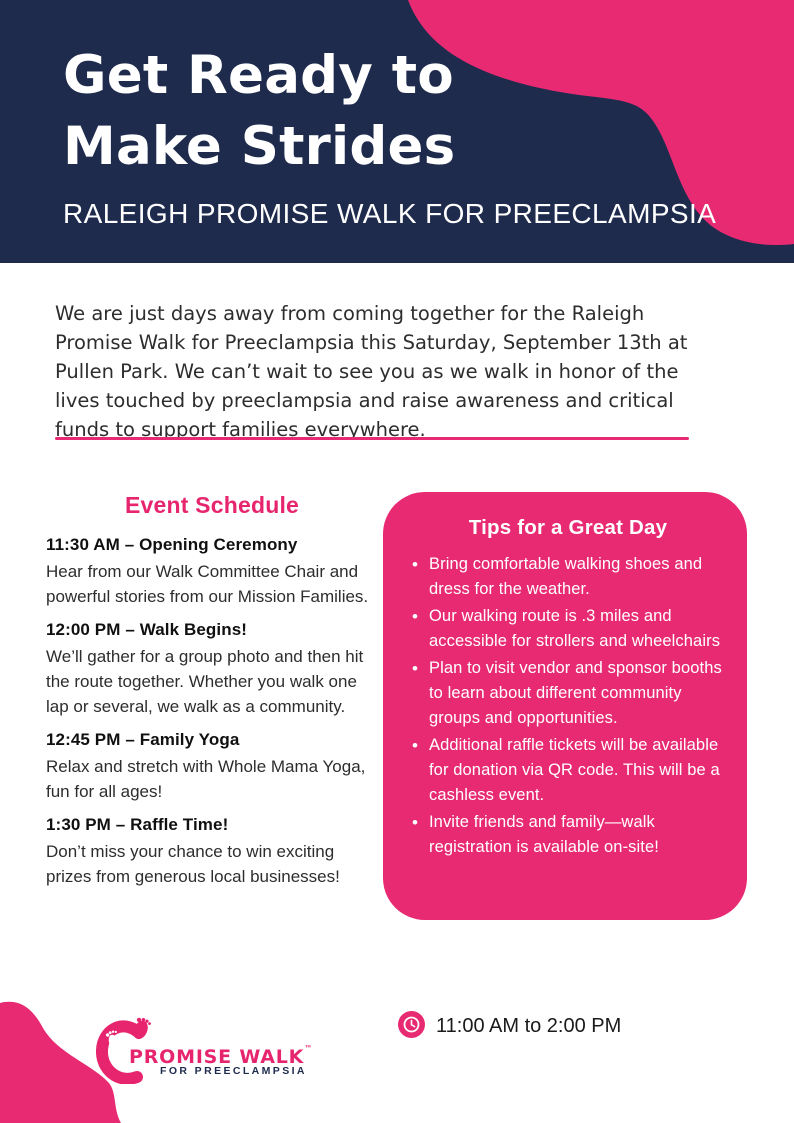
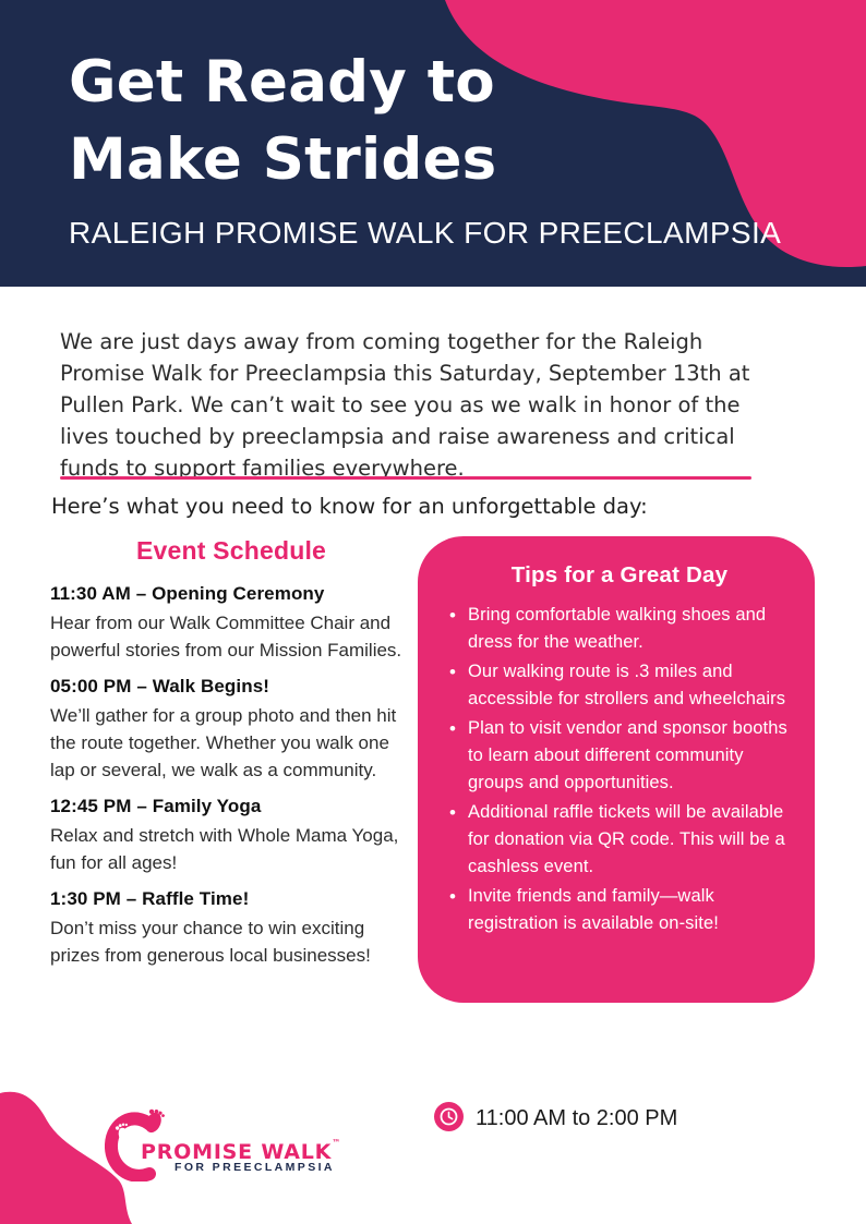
  Get Ready to
  Make Strides
  RALEIGH PROMISE WALK FOR PREECLAMPSIA
  We are just days away from coming together for the Raleigh Promise Walk for Preeclampsia this Saturday, September 13th at Pullen Park. We can’t wait to see you as we walk in honor of the lives touched by preeclampsia and raise awareness and critical funds to support families everywhere.
+ Here’s what you need to know for an unforgettable day:
  Event Schedule
  11:30 AM – Opening Ceremony
  Hear from our Walk Committee Chair and powerful stories from our Mission Families.
- 12:00 PM – Walk Begins!
+ 05:00 PM – Walk Begins!
  We’ll gather for a group photo and then hit the route together. Whether you walk one lap or several, we walk as a community.
  12:45 PM – Family Yoga
  Relax and stretch with Whole Mama Yoga, fun for all ages!
  1:30 PM – Raffle Time!
  Don’t miss your chance to win exciting prizes from generous local businesses!
  Tips for a Great Day
  Bring comfortable walking shoes and dress for the weather.
  Our walking route is .3 miles and accessible for strollers and wheelchairs
  Plan to visit vendor and sponsor booths to learn about different community groups and opportunities.
  Additional raffle tickets will be available for donation via QR code. This will be a cashless event.
  Invite friends and family—walk registration is available on-site!
  11:00 AM to 2:00 PM
  PROMISE WALK™
  FOR PREECLAMPSIA
